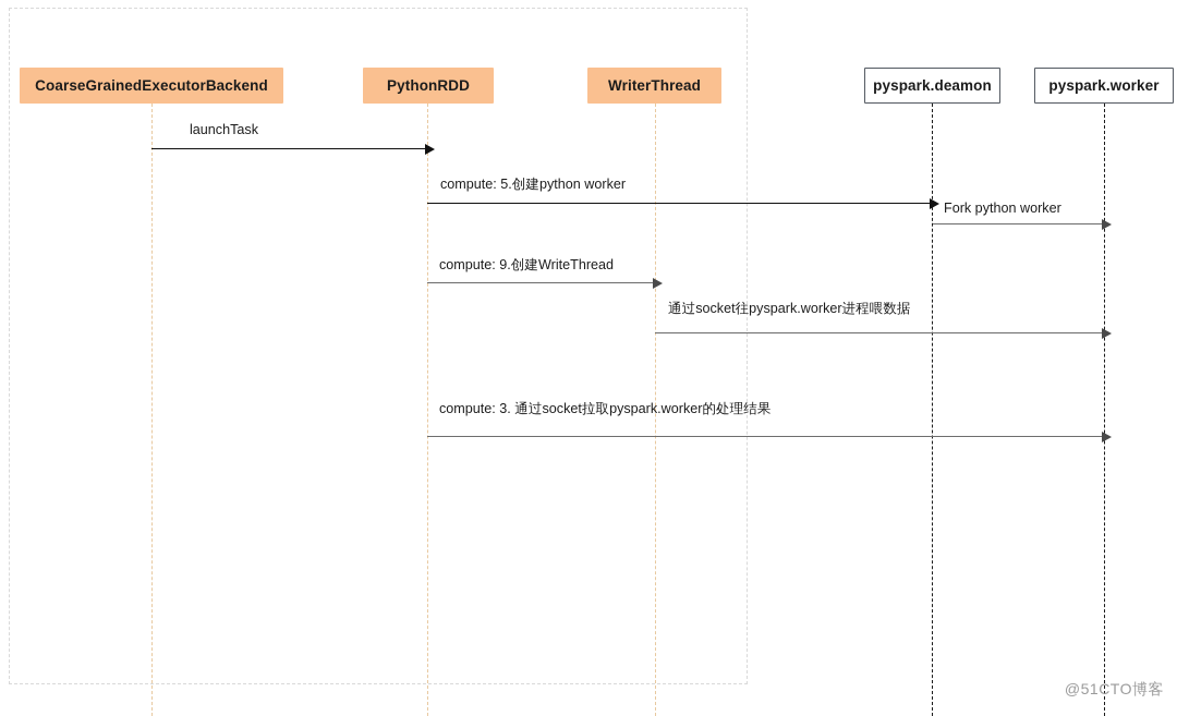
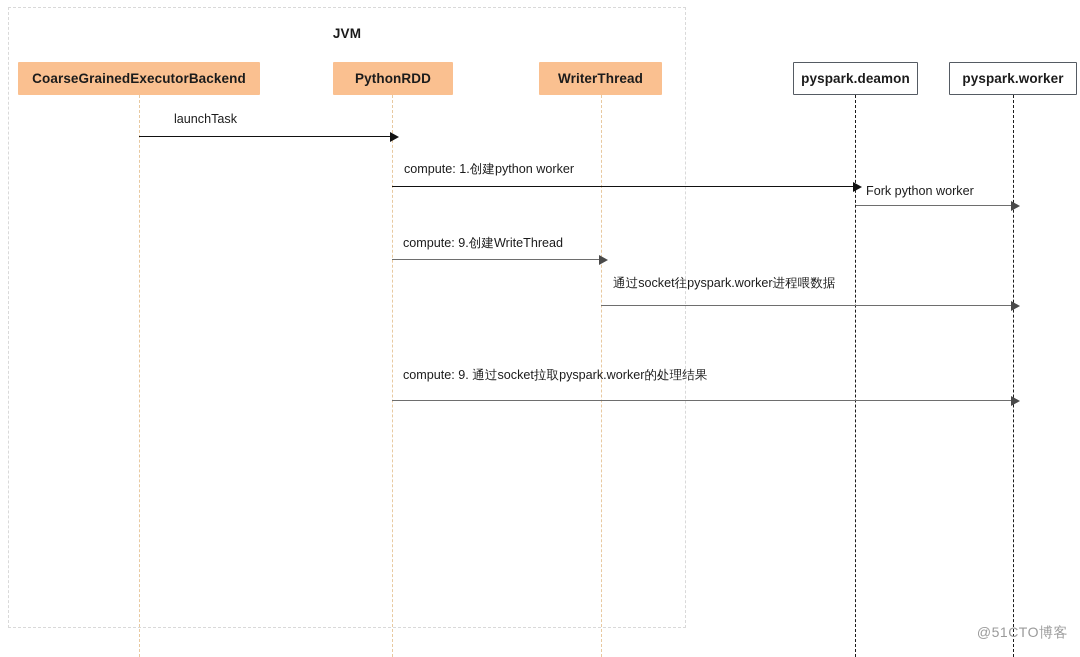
+ JVM
  CoarseGrainedExecutorBackend
  PythonRDD
  WriterThread
  pyspark.deamon
  pyspark.worker
  launchTask
- compute: 5.创建python worker
+ compute: 1.创建python worker
  Fork python worker
  compute: 9.创建WriteThread
  通过socket往pyspark.worker进程喂数据
- compute: 3. 通过socket拉取pyspark.worker的处理结果
+ compute: 9. 通过socket拉取pyspark.worker的处理结果
  @51CTO博客
